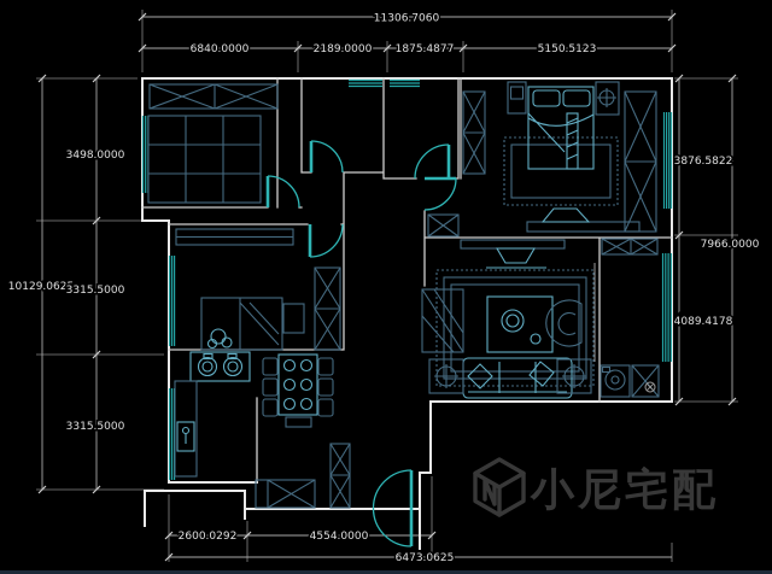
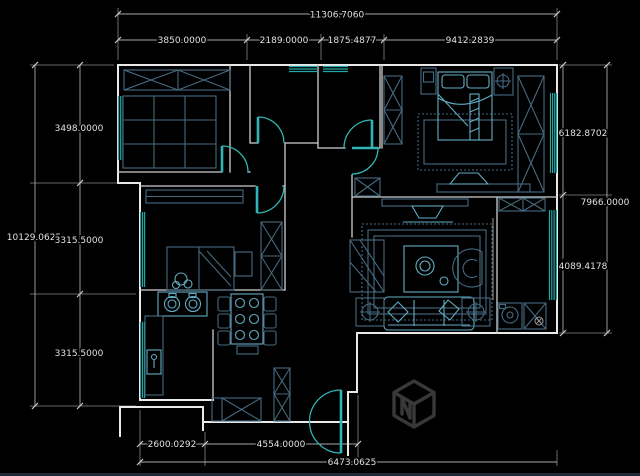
  11306.7060
- 6840.0000
+ 3850.0000
  2189.0000
  1875.4877
- 5150.5123
+ 9412.2839
  10129.0625
  3498.0000
  3315.5000
  3315.5000
- 3876.5822
+ 6182.8702
  4089.4178
  7966.0000
  2600.0292
  4554.0000
  6473.0625
- 小尼宅配
